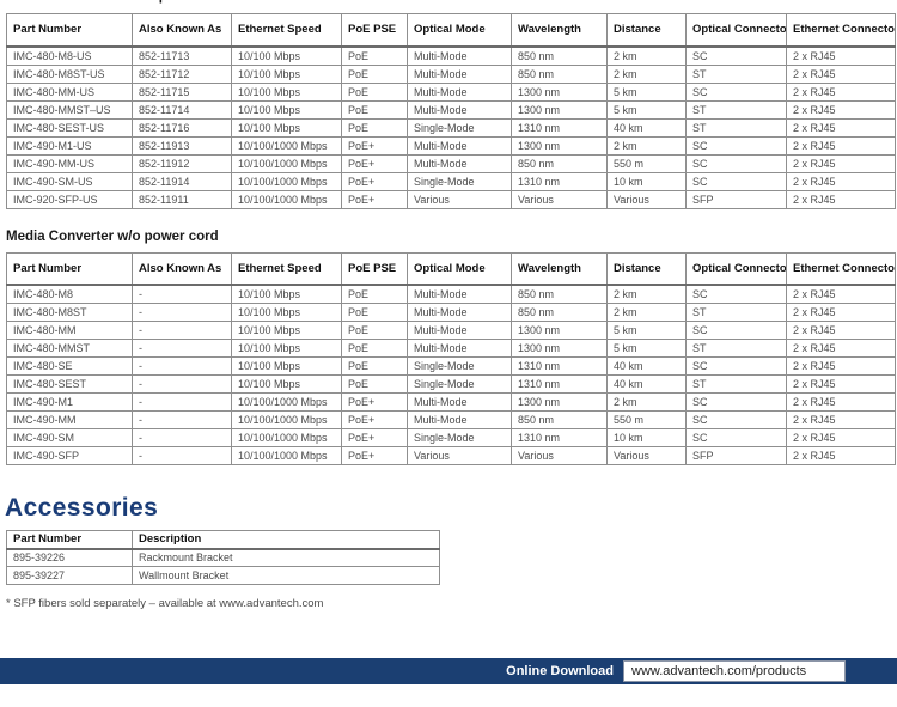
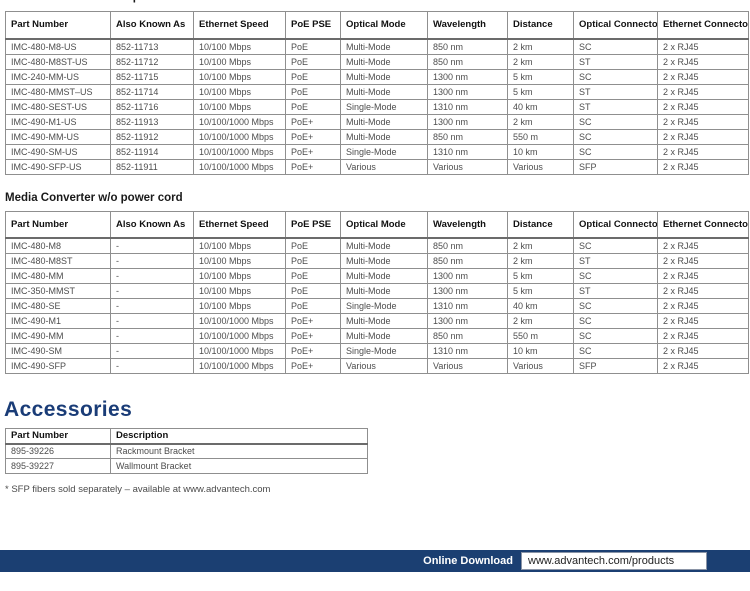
  Part Number	Also Known As	Ethernet Speed	PoE PSE	Optical Mode	Wavelength	Distance	Optical Connecto	Ethernet Connecto
  IMC-480-M8-US	852-11713	10/100 Mbps	PoE	Multi-Mode	850 nm	2 km	SC	2 x RJ45
  IMC-480-M8ST-US	852-11712	10/100 Mbps	PoE	Multi-Mode	850 nm	2 km	ST	2 x RJ45
- IMC-480-MM-US	852-11715	10/100 Mbps	PoE	Multi-Mode	1300 nm	5 km	SC	2 x RJ45
+ IMC-240-MM-US	852-11715	10/100 Mbps	PoE	Multi-Mode	1300 nm	5 km	SC	2 x RJ45
  IMC-480-MMST–US	852-11714	10/100 Mbps	PoE	Multi-Mode	1300 nm	5 km	ST	2 x RJ45
  IMC-480-SEST-US	852-11716	10/100 Mbps	PoE	Single-Mode	1310 nm	40 km	ST	2 x RJ45
  IMC-490-M1-US	852-11913	10/100/1000 Mbps	PoE+	Multi-Mode	1300 nm	2 km	SC	2 x RJ45
  IMC-490-MM-US	852-11912	10/100/1000 Mbps	PoE+	Multi-Mode	850 nm	550 m	SC	2 x RJ45
  IMC-490-SM-US	852-11914	10/100/1000 Mbps	PoE+	Single-Mode	1310 nm	10 km	SC	2 x RJ45
- IMC-920-SFP-US	852-11911	10/100/1000 Mbps	PoE+	Various	Various	Various	SFP	2 x RJ45
+ IMC-490-SFP-US	852-11911	10/100/1000 Mbps	PoE+	Various	Various	Various	SFP	2 x RJ45
  Media Converter w/o power cord
  Part Number	Also Known As	Ethernet Speed	PoE PSE	Optical Mode	Wavelength	Distance	Optical Connecto	Ethernet Connecto
  IMC-480-M8	-	10/100 Mbps	PoE	Multi-Mode	850 nm	2 km	SC	2 x RJ45
  IMC-480-M8ST	-	10/100 Mbps	PoE	Multi-Mode	850 nm	2 km	ST	2 x RJ45
  IMC-480-MM	-	10/100 Mbps	PoE	Multi-Mode	1300 nm	5 km	SC	2 x RJ45
- IMC-480-MMST	-	10/100 Mbps	PoE	Multi-Mode	1300 nm	5 km	ST	2 x RJ45
+ IMC-350-MMST	-	10/100 Mbps	PoE	Multi-Mode	1300 nm	5 km	ST	2 x RJ45
  IMC-480-SE	-	10/100 Mbps	PoE	Single-Mode	1310 nm	40 km	SC	2 x RJ45
- IMC-480-SEST	-	10/100 Mbps	PoE	Single-Mode	1310 nm	40 km	ST	2 x RJ45
  IMC-490-M1	-	10/100/1000 Mbps	PoE+	Multi-Mode	1300 nm	2 km	SC	2 x RJ45
  IMC-490-MM	-	10/100/1000 Mbps	PoE+	Multi-Mode	850 nm	550 m	SC	2 x RJ45
  IMC-490-SM	-	10/100/1000 Mbps	PoE+	Single-Mode	1310 nm	10 km	SC	2 x RJ45
  IMC-490-SFP	-	10/100/1000 Mbps	PoE+	Various	Various	Various	SFP	2 x RJ45
  Accessories
  Part Number	Description
  895-39226	Rackmount Bracket
  895-39227	Wallmount Bracket
  * SFP fibers sold separately – available at www.advantech.com
  Online Download
  www.advantech.com/products
